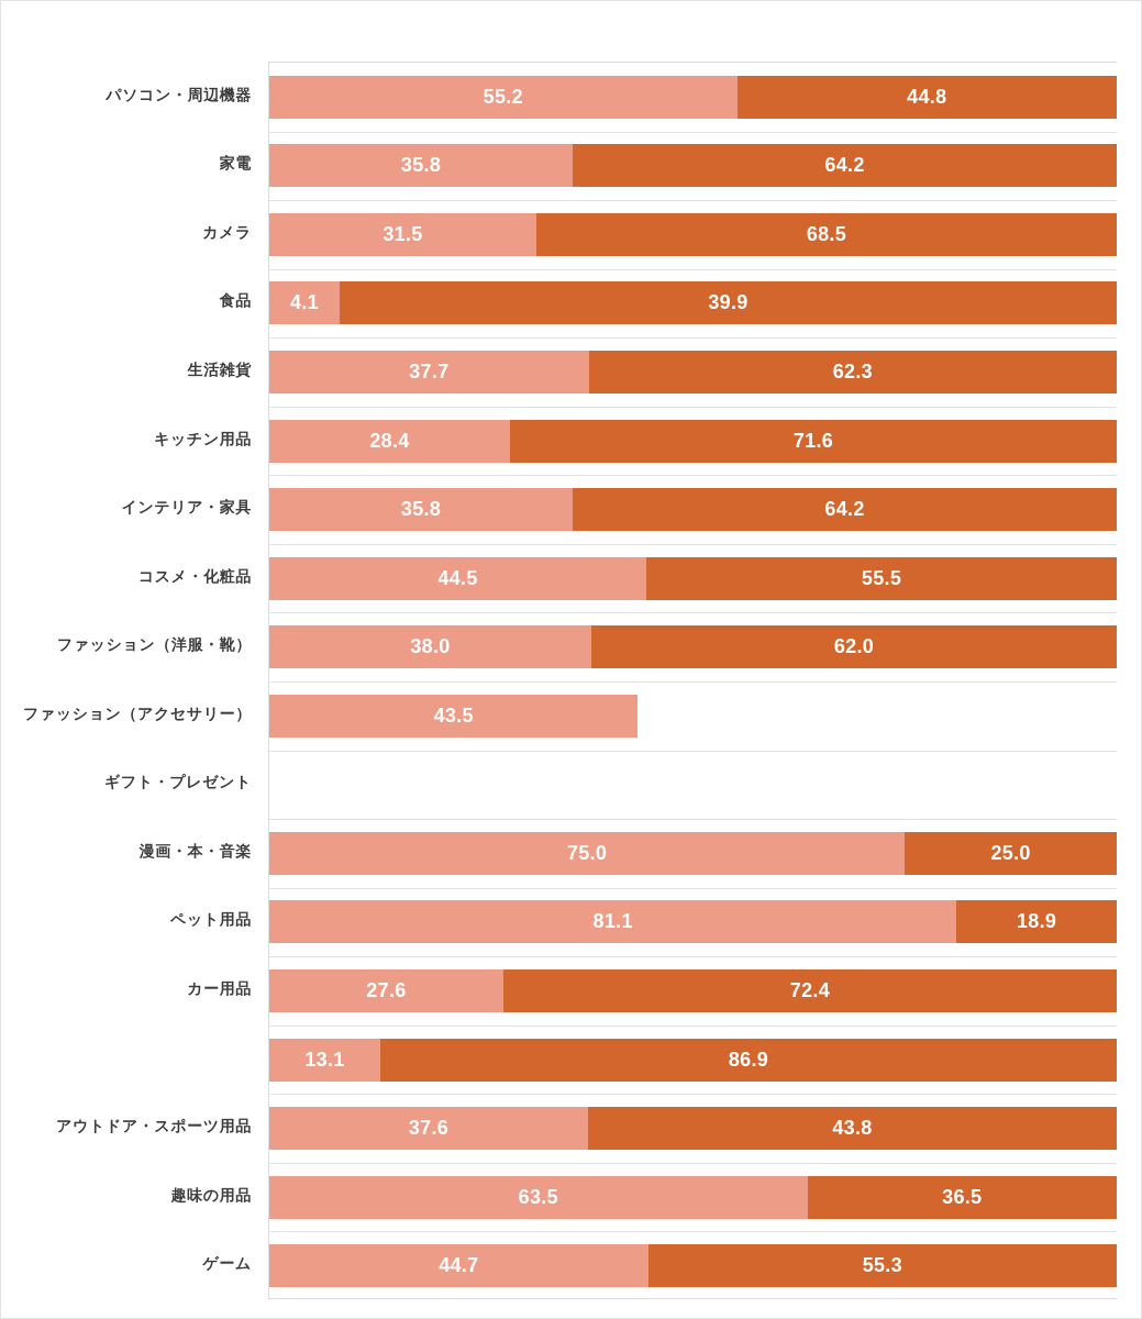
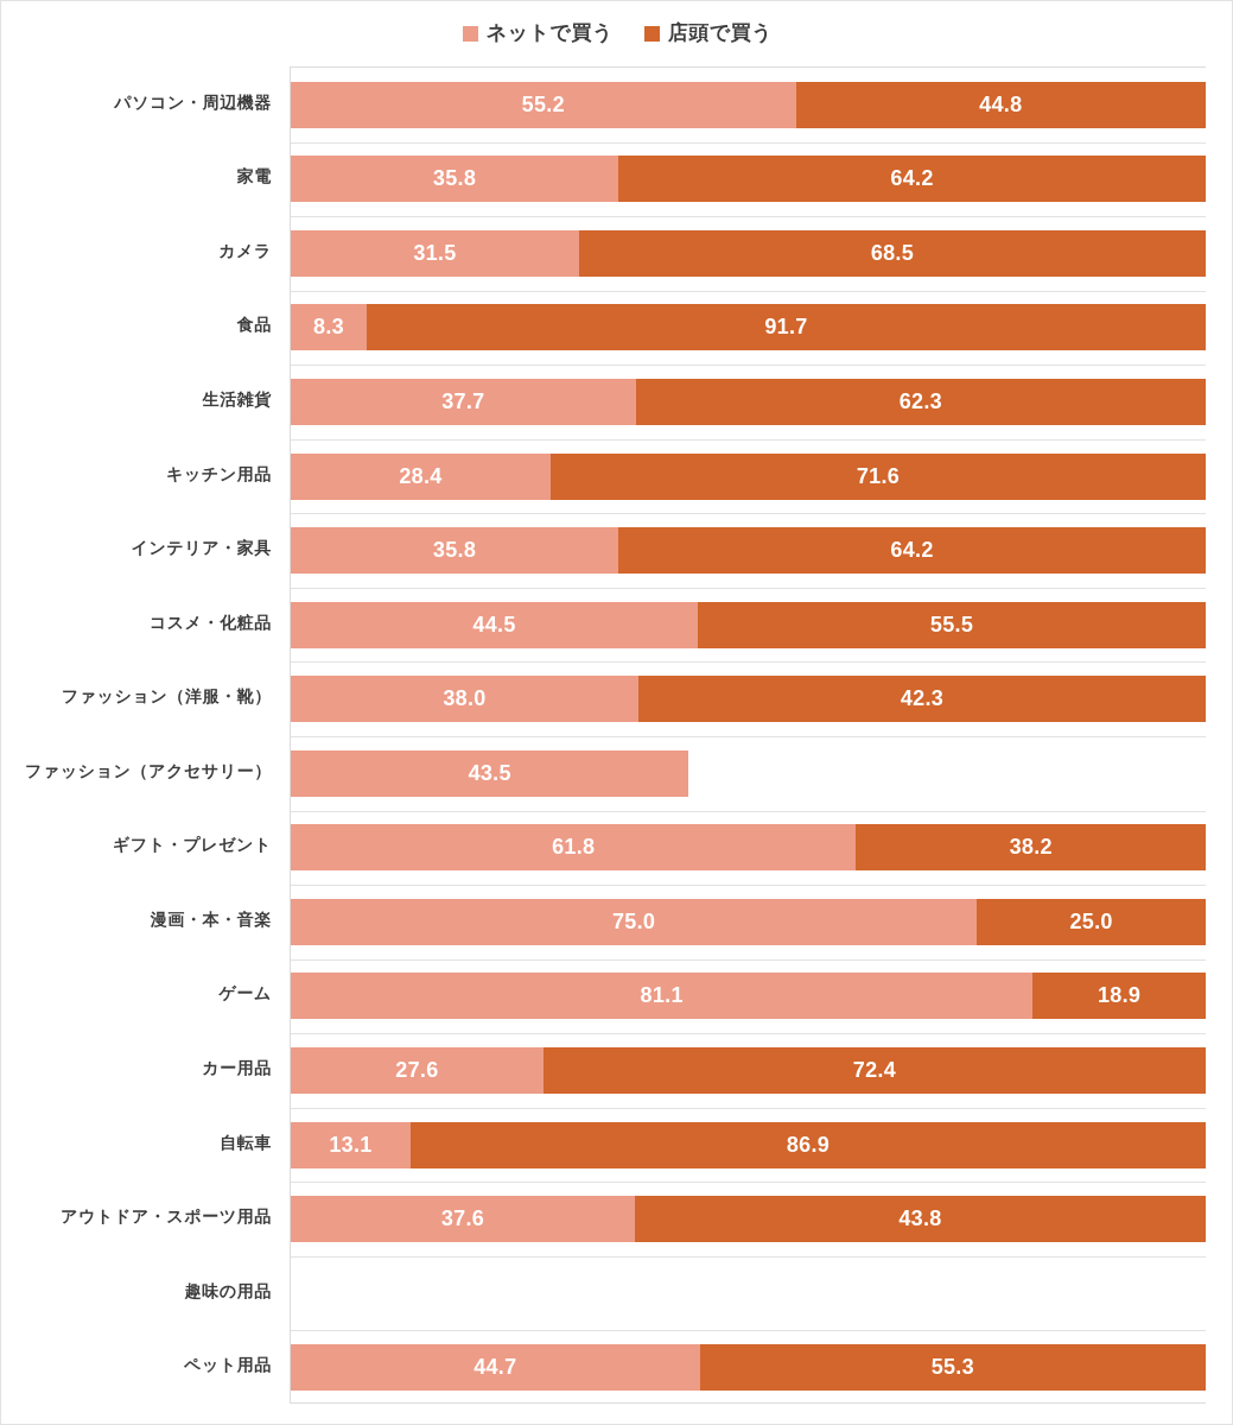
+ ネットで買う
+ 店頭で買う
  パソコン・周辺機器
  家電
  カメラ
  食品
  生活雑貨
  キッチン用品
  インテリア・家具
  コスメ・化粧品
  ファッション（洋服・靴）
  ファッション（アクセサリー）
  ギフト・プレゼント
  漫画・本・音楽
- ペット用品
+ ゲーム
  カー用品
+ 自転車
  アウトドア・スポーツ用品
  趣味の用品
- ゲーム
+ ペット用品
  55.2
  44.8
  35.8
  64.2
  31.5
  68.5
- 4.1
+ 8.3
- 39.9
+ 91.7
  37.7
  62.3
  28.4
  71.6
  35.8
  64.2
  44.5
  55.5
  38.0
- 62.0
+ 42.3
  43.5
+ 61.8
+ 38.2
  75.0
  25.0
  81.1
  18.9
  27.6
  72.4
  13.1
  86.9
  37.6
  43.8
- 63.5
- 36.5
  44.7
  55.3
